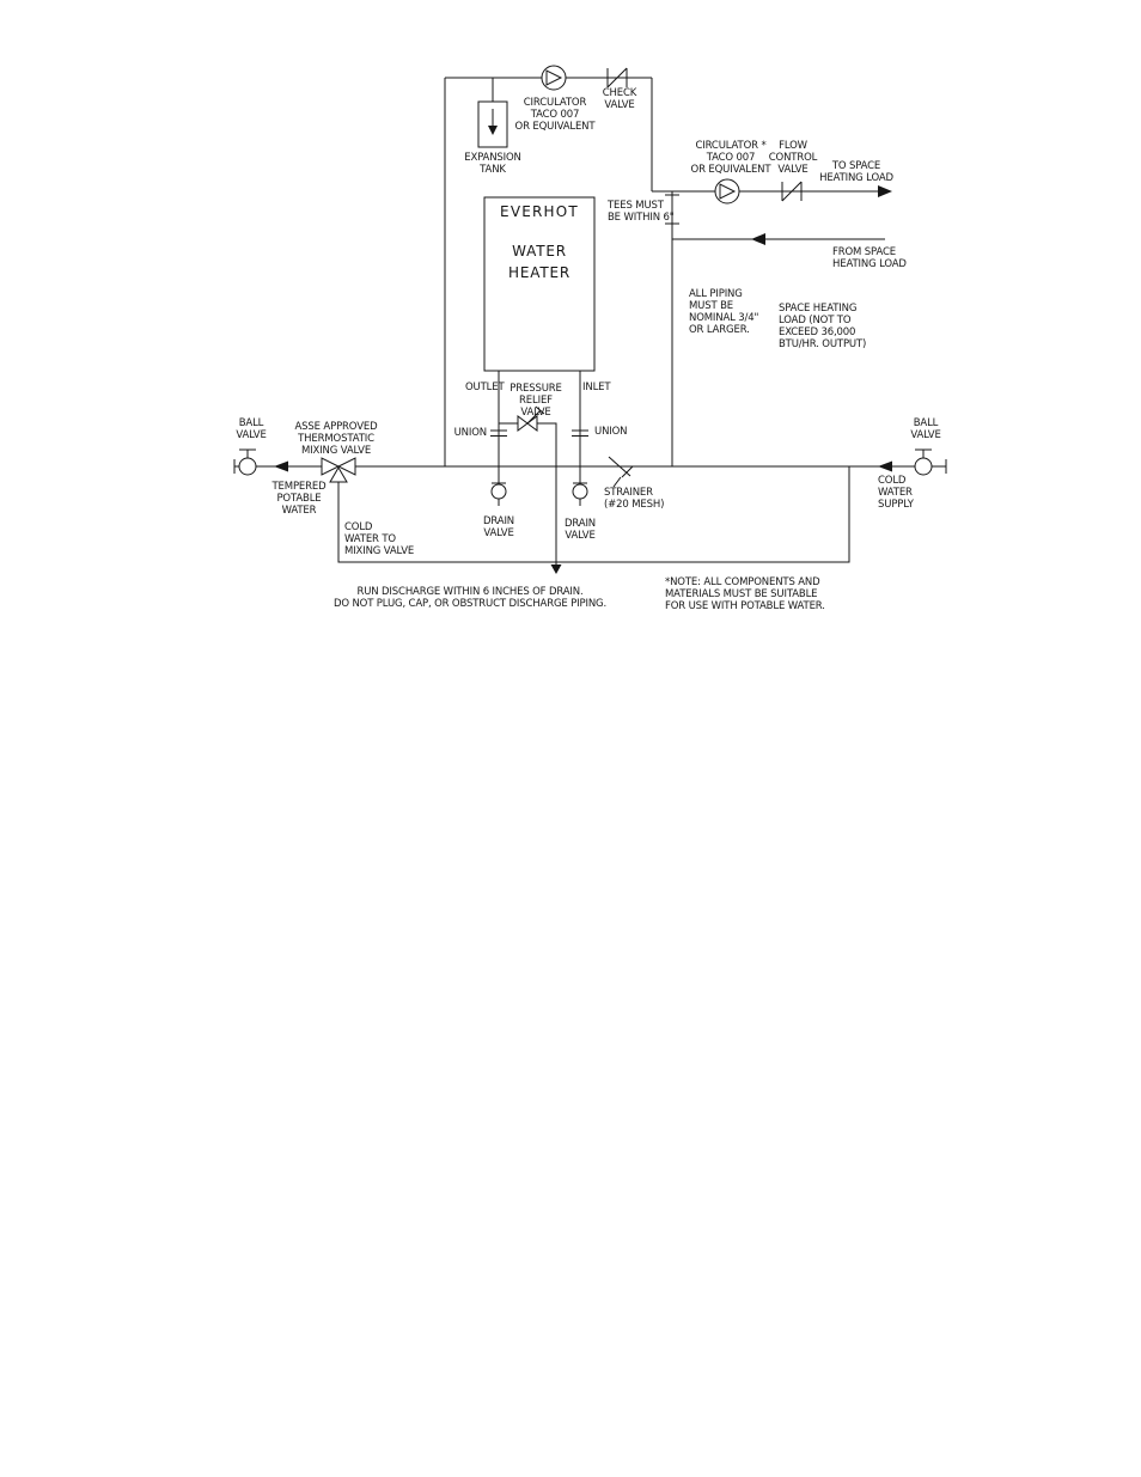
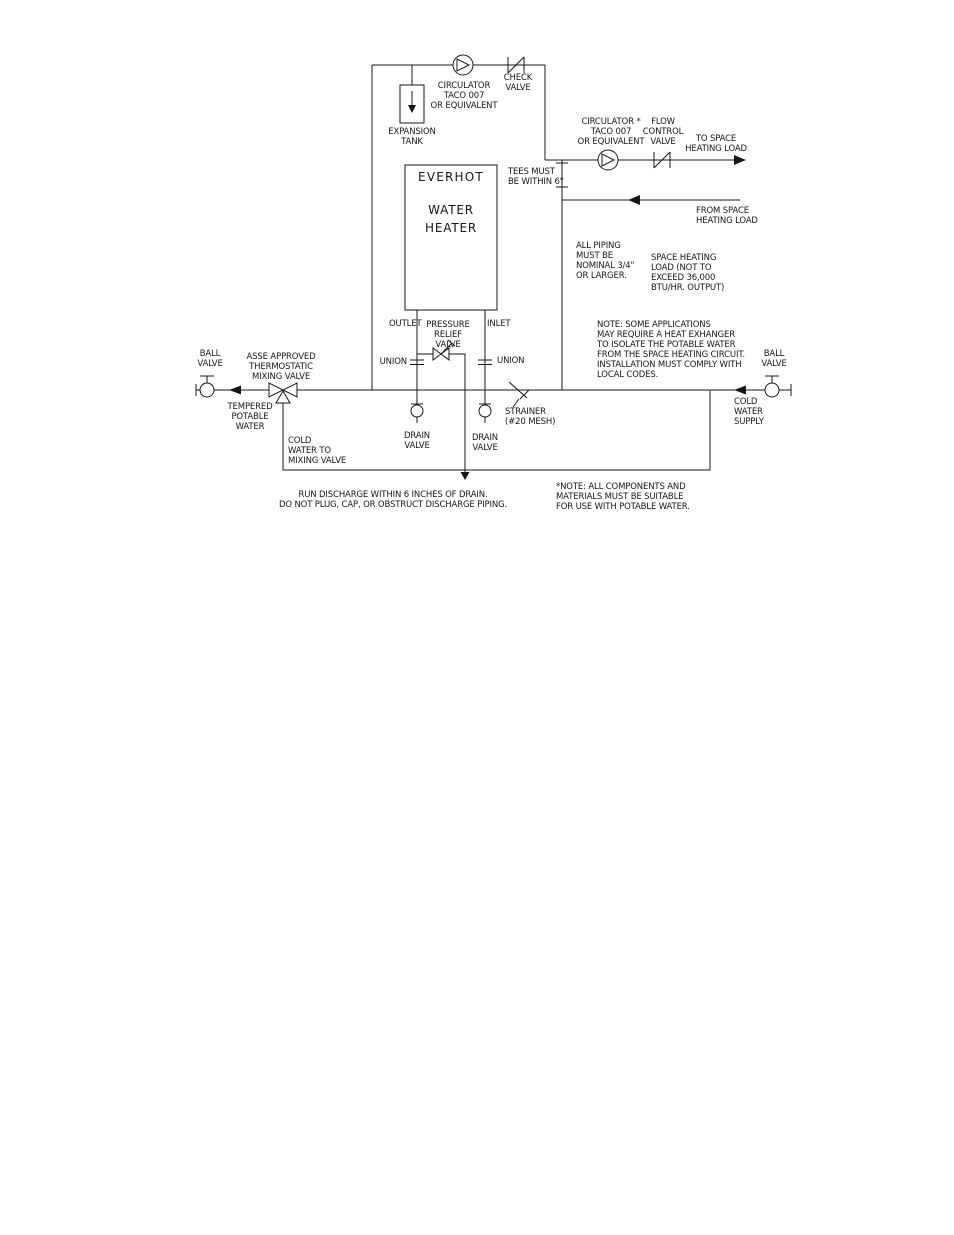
  CIRCULATOR
  TACO 007
  OR EQUIVALENT
  CHECK
  VALVE
  EXPANSION
  TANK
  EVERHOT
  WATER
  HEATER
  CIRCULATOR *
  TACO 007
  OR EQUIVALENT
  FLOW
  CONTROL
  VALVE
  TO SPACE
  HEATING LOAD
  TEES MUST
  BE WITHIN 6"
  FROM SPACE
  HEATING LOAD
  ALL PIPING
  MUST BE
  NOMINAL 3/4"
  OR LARGER.
  SPACE HEATING
  LOAD (NOT TO
  EXCEED 36,000
  BTU/HR. OUTPUT)
+ NOTE: SOME APPLICATIONS
+ MAY REQUIRE A HEAT EXHANGER
+ TO ISOLATE THE POTABLE WATER
+ FROM THE SPACE HEATING CIRCUIT.
+ INSTALLATION MUST COMPLY WITH
+ LOCAL CODES.
  OUTLET
  PRESSURE
  RELIEF
  VALVE
  INLET
  UNION
  UNION
  BALL
  VALVE
  ASSE APPROVED
  THERMOSTATIC
  MIXING VALVE
  TEMPERED
  POTABLE
  WATER
  COLD
  WATER TO
  MIXING VALVE
  DRAIN
  VALVE
  DRAIN
  VALVE
  STRAINER
  (#20 MESH)
  BALL
  VALVE
  COLD
  WATER
  SUPPLY
  RUN DISCHARGE WITHIN 6 INCHES OF DRAIN.
  DO NOT PLUG, CAP, OR OBSTRUCT DISCHARGE PIPING.
  *NOTE: ALL COMPONENTS AND
  MATERIALS MUST BE SUITABLE
  FOR USE WITH POTABLE WATER.
